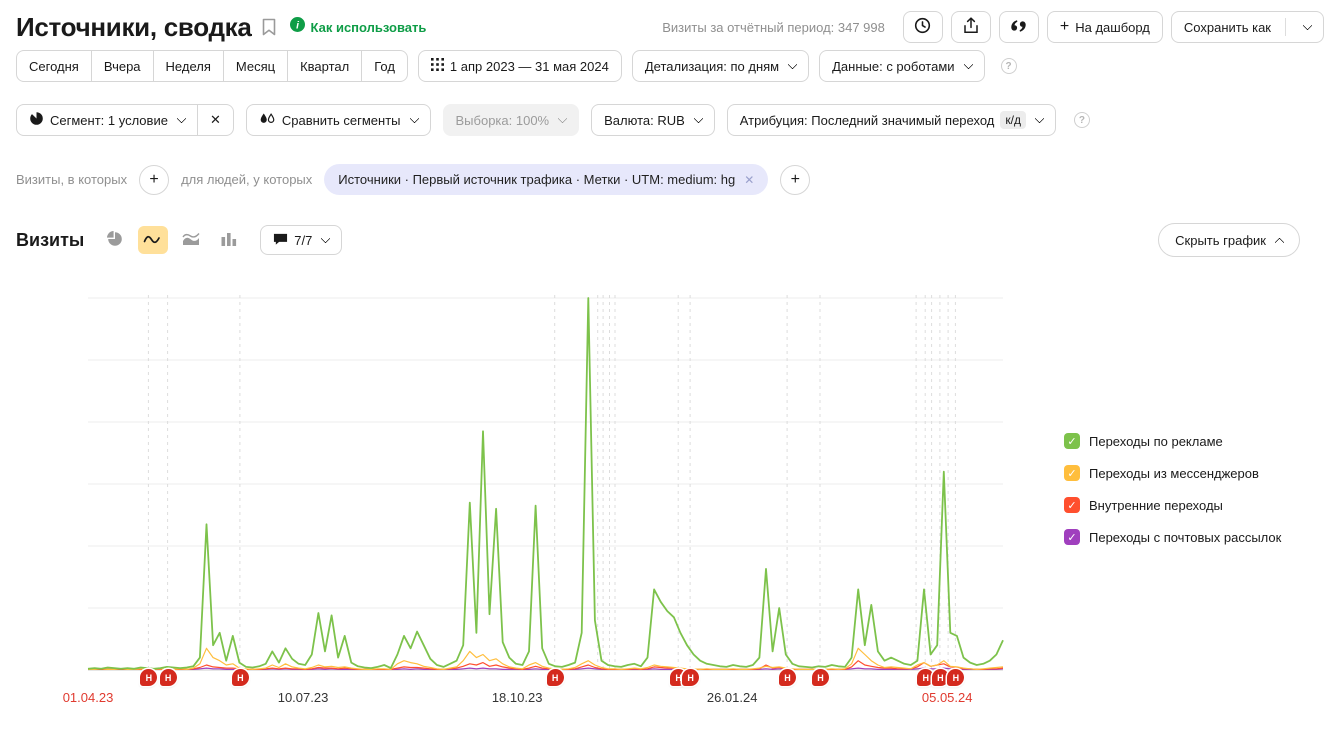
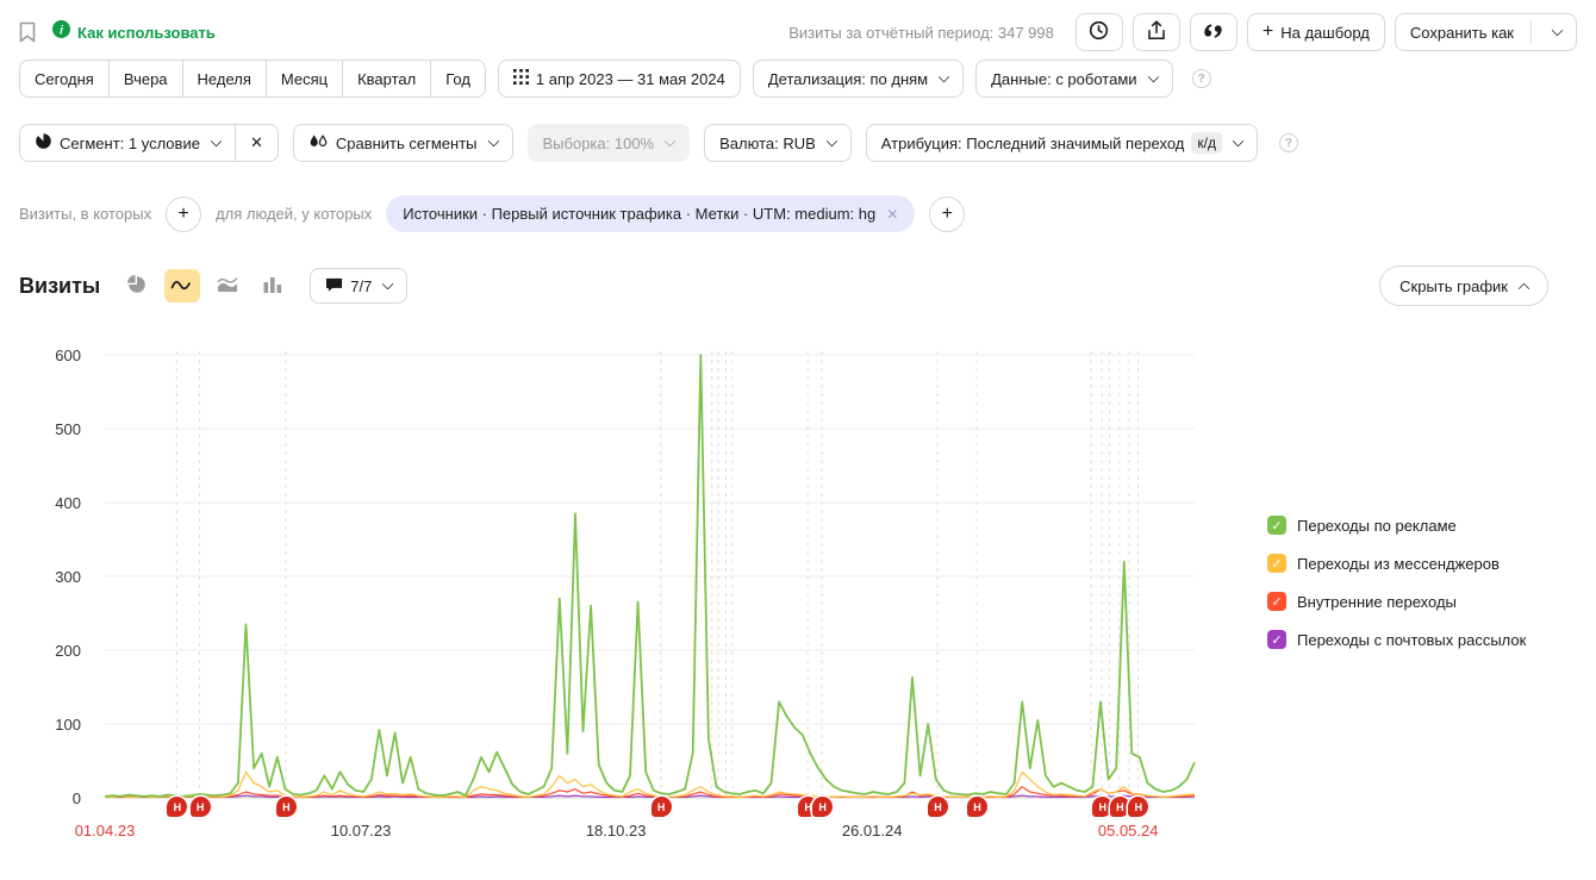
- Источники, сводка
  i
  Как использовать
  Визиты за отчётный период: 347 998
  +
  На дашборд
  Сохранить как
  Сегодня
  Вчера
  Неделя
  Месяц
  Квартал
  Год
  1 апр 2023 — 31 мая 2024
  Детализация: по дням
  Данные: с роботами
  ?
  Сегмент: 1 условие
  ✕
  Сравнить сегменты
  Выборка: 100%
  Валюта: RUB
  Атрибуция: Последний значимый переход
  к/д
  ?
  Визиты, в которых
  +
  для людей, у которых
  Источники · Первый источник трафика · Метки · UTM: medium: hg
  ✕
  +
  Визиты
  7/7
  Скрыть график
+ 0
+ 100
+ 200
+ 300
+ 400
+ 500
+ 600
  Н
  Н
  Н
  Н
  Н
  Н
  Н
  Н
  Н
  Н
  Н
  01.04.23
  10.07.23
  18.10.23
  26.01.24
  05.05.24
  ✓
  Переходы по рекламе
  ✓
  Переходы из мессенджеров
  ✓
  Внутренние переходы
  ✓
  Переходы с почтовых рассылок
